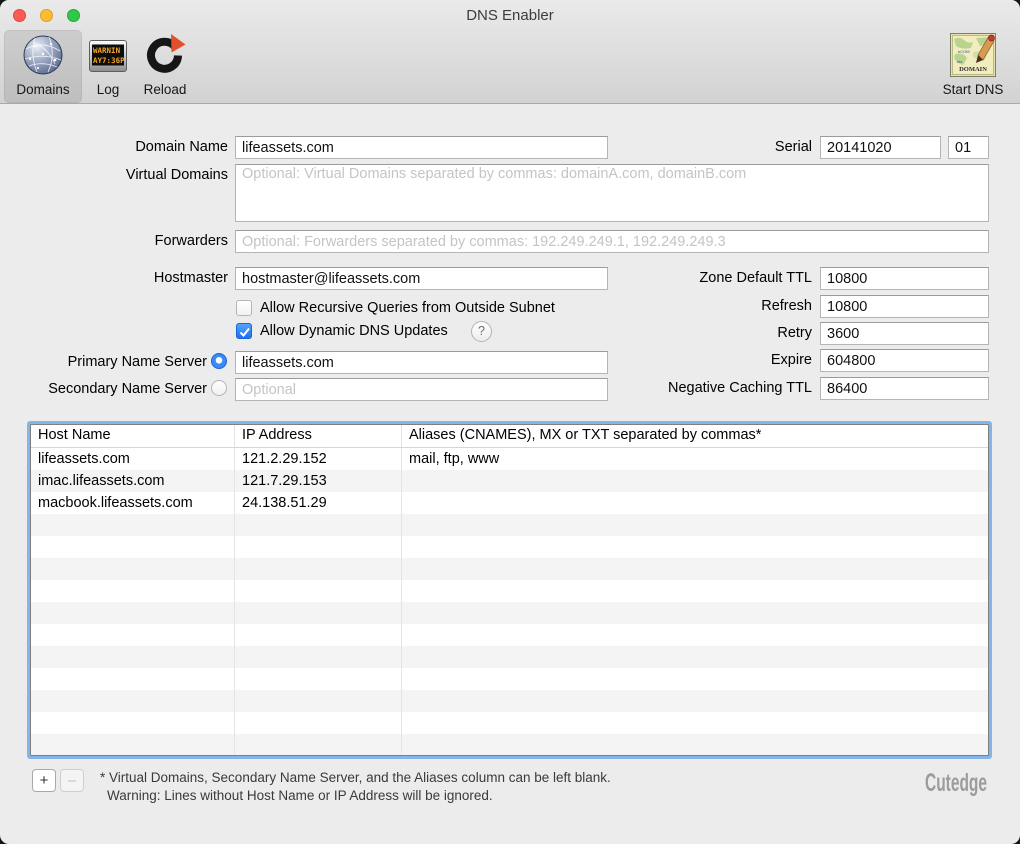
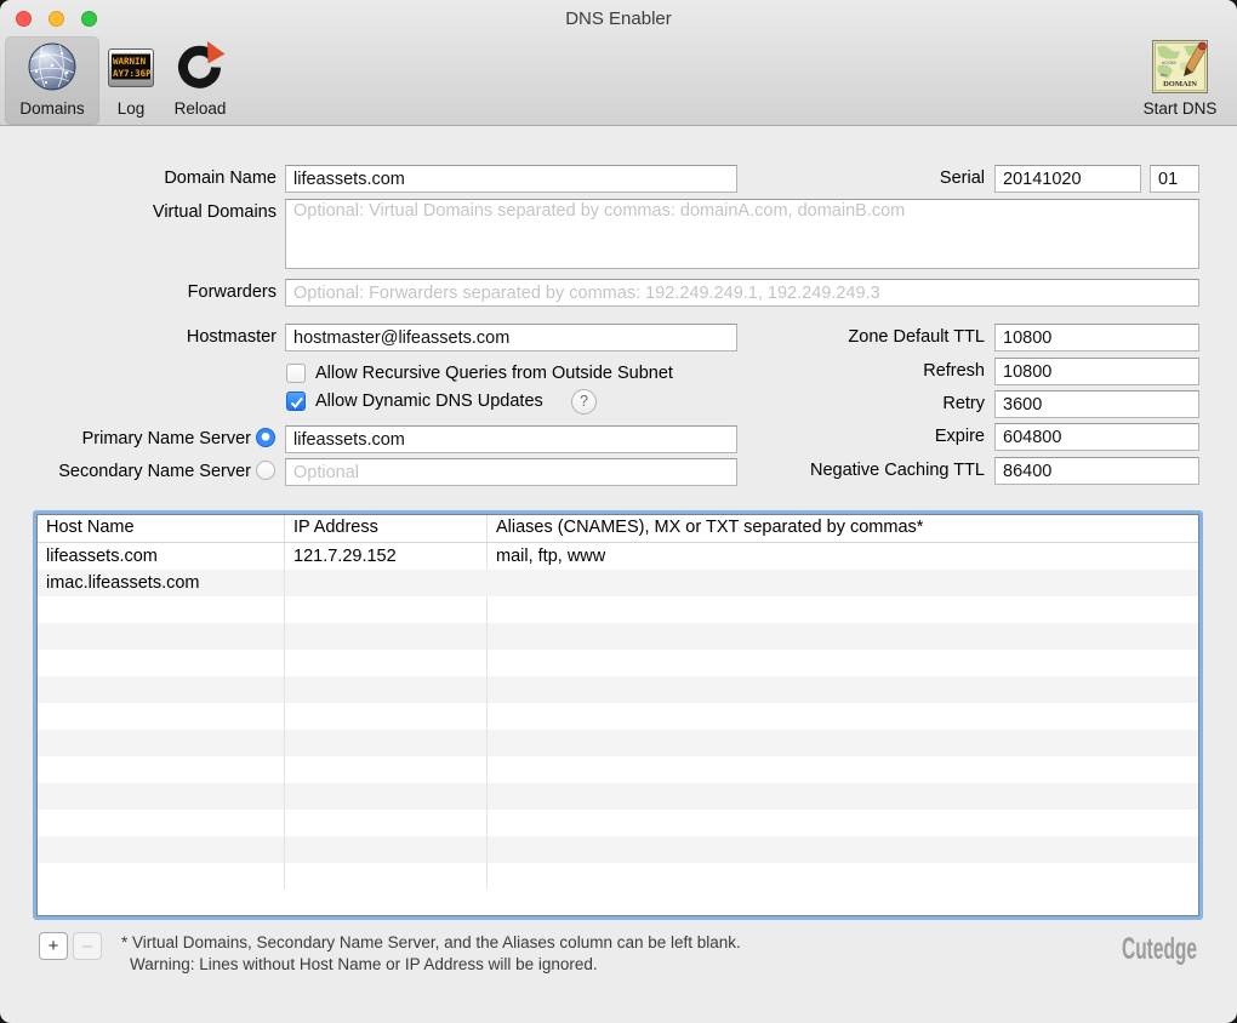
  DNS Enabler
  Domains
  WARNIN
  AY7:36P
  Log
  Reload
  Start DNS
  Domain Name
  lifeassets.com
  Serial
  20141020
  01
  Virtual Domains
  Optional: Virtual Domains separated by commas: domainA.com, domainB.com
  Forwarders
  Optional: Forwarders separated by commas: 192.249.249.1, 192.249.249.3
  Hostmaster
  hostmaster@lifeassets.com
  Zone Default TTL
  10800
  Allow Recursive Queries from Outside Subnet
  Allow Dynamic DNS Updates
  ?
  Refresh
  10800
  Retry
  3600
  Primary Name Server
  lifeassets.com
  Expire
  604800
  Secondary Name Server
  Optional
  Negative Caching TTL
  86400
  Host Name
  IP Address
  Aliases (CNAMES), MX or TXT separated by commas*
  lifeassets.com
- 121.2.29.152
+ 121.7.29.152
  mail, ftp, www
  imac.lifeassets.com
- 121.7.29.153
- macbook.lifeassets.com
- 24.138.51.29
  +
  –
  * Virtual Domains, Secondary Name Server, and the Aliases column can be left blank.
  Warning: Lines without Host Name or IP Address will be ignored.
  Cutedge
